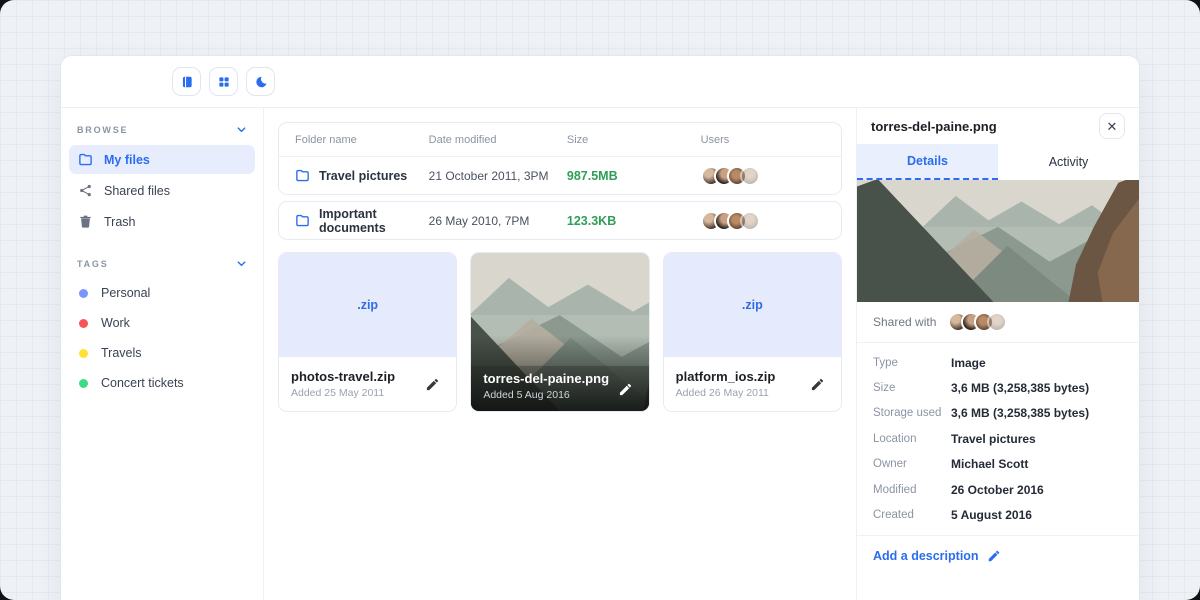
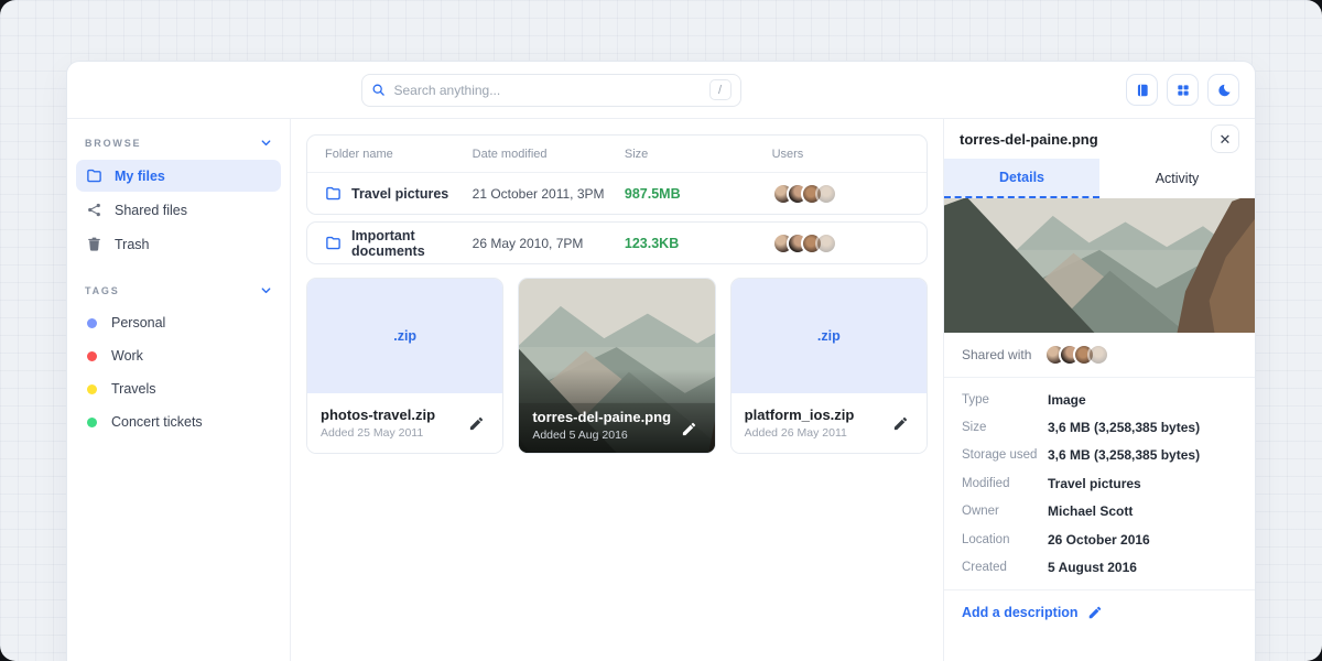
+ Search anything...
+ /
  BROWSE
  My files
  Shared files
  Trash
  TAGS
  Personal
  Work
  Travels
  Concert tickets
  Folder name
  Date modified
  Size
  Users
  Travel pictures
  21 October 2011, 3PM
  987.5MB
  Important documents
  26 May 2010, 7PM
  123.3KB
  .zip
  photos-travel.zip
  Added 25 May 2011
  torres-del-paine.png
  Added 5 Aug 2016
  .zip
  platform_ios.zip
  Added 26 May 2011
  torres-del-paine.png
  ✕
  Details
  Activity
  Shared with
  Type
  Image
  Size
  3,6 MB (3,258,385 bytes)
  Storage used
  3,6 MB (3,258,385 bytes)
- Location
+ Modified
  Travel pictures
  Owner
  Michael Scott
- Modified
+ Location
  26 October 2016
  Created
  5 August 2016
  Add a description
